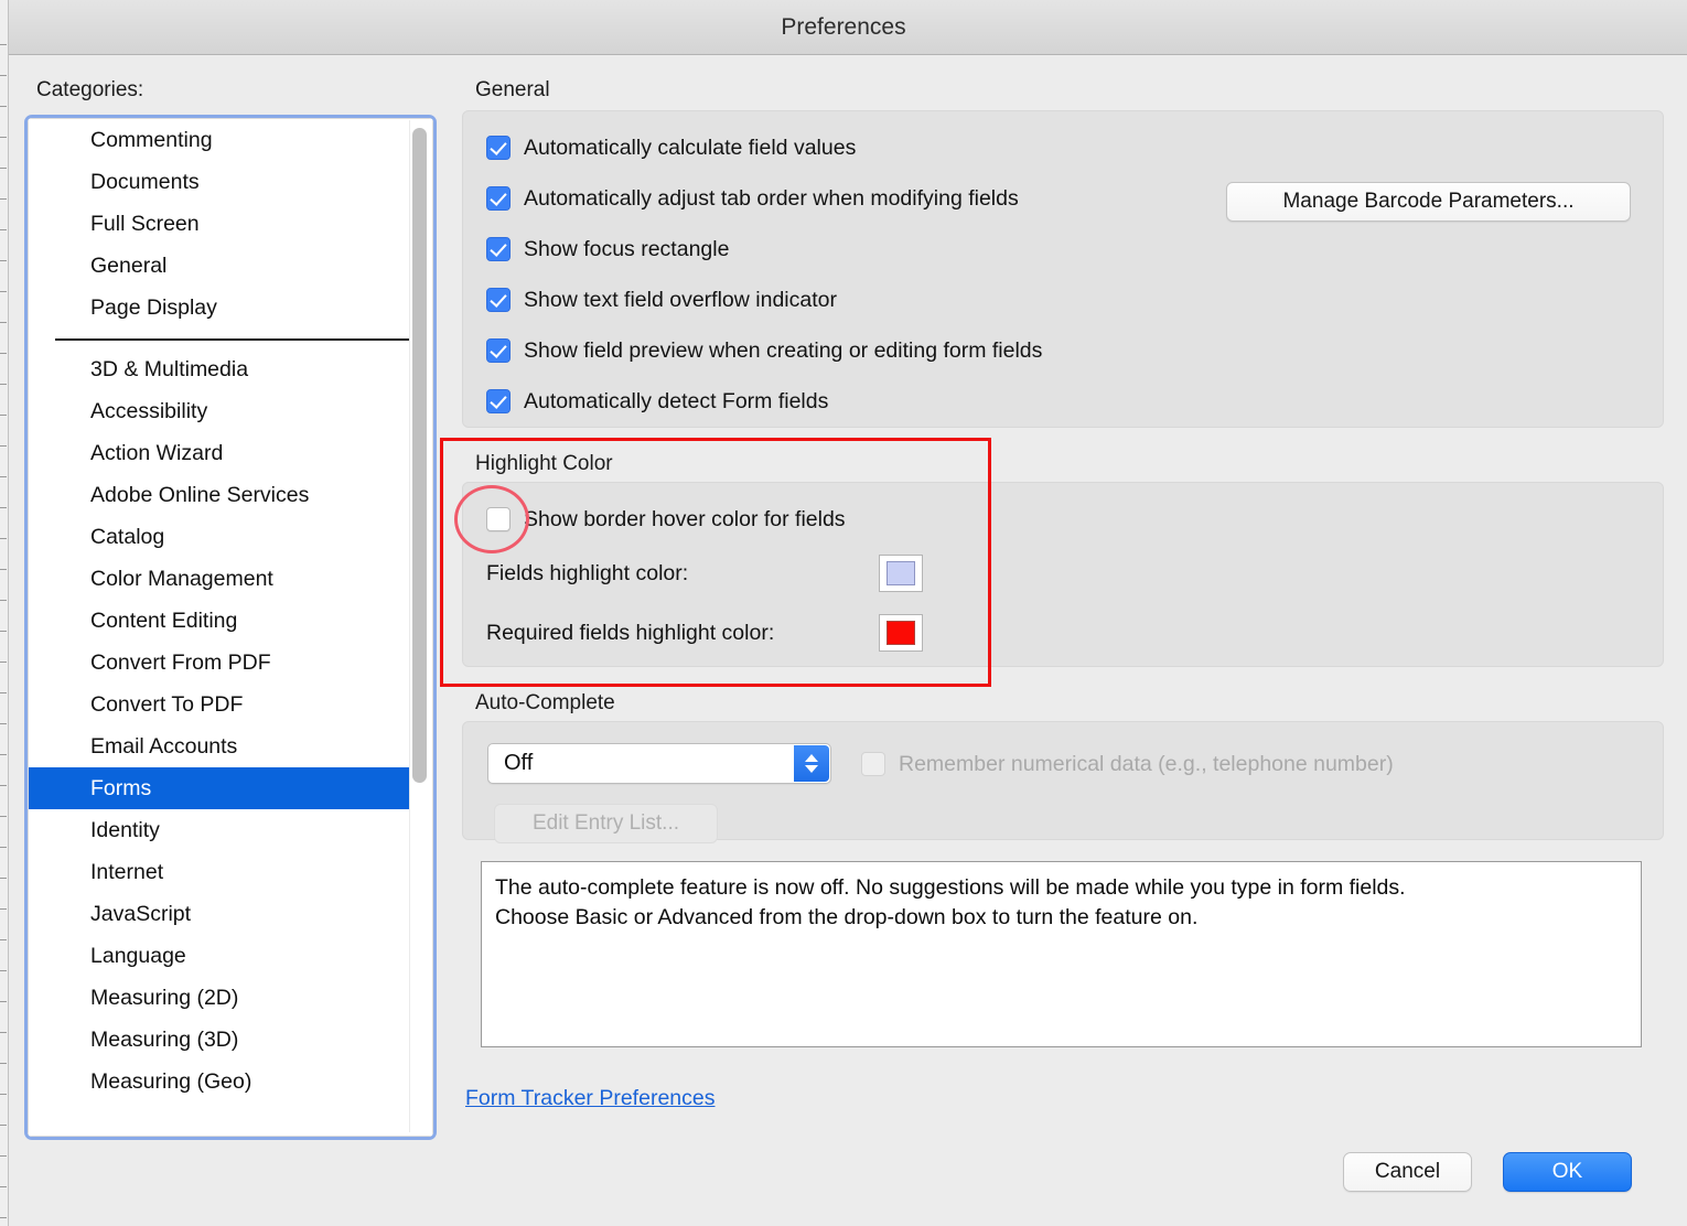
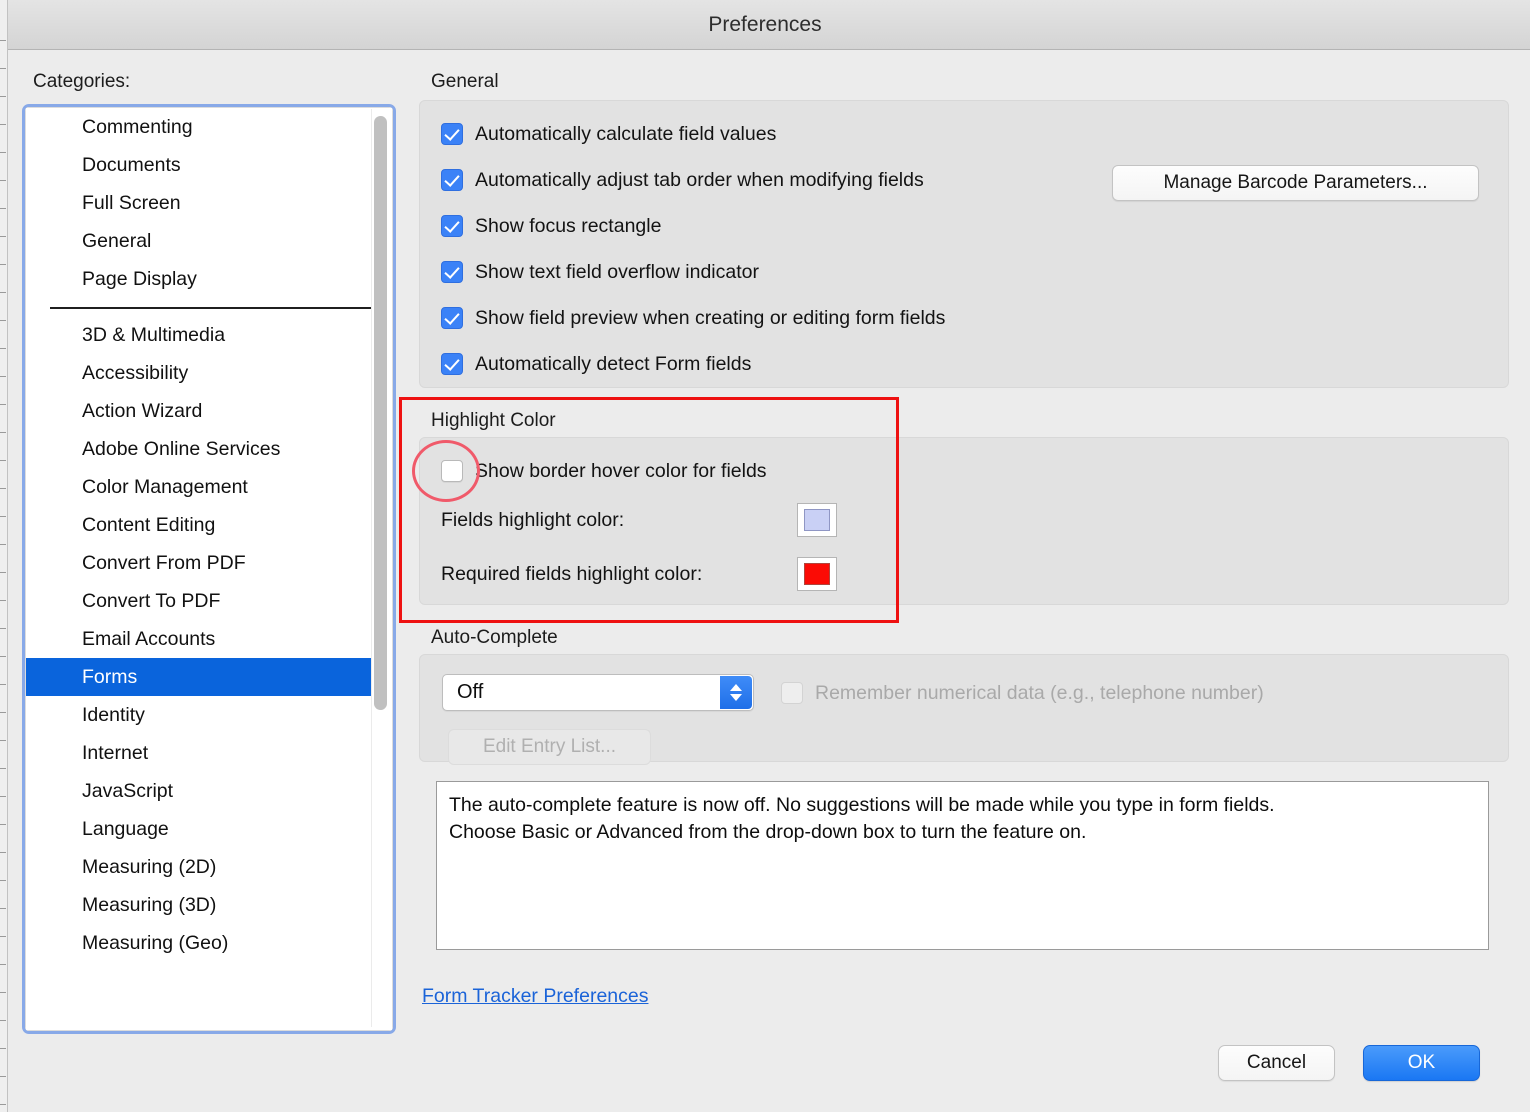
  Preferences
  Categories:
  Commenting
  Documents
  Full Screen
  General
  Page Display
  3D & Multimedia
  Accessibility
  Action Wizard
  Adobe Online Services
- Catalog
  Color Management
  Content Editing
  Convert From PDF
  Convert To PDF
  Email Accounts
  Forms
  Identity
  Internet
  JavaScript
  Language
  Measuring (2D)
  Measuring (3D)
  Measuring (Geo)
  General
  Automatically calculate field values
  Automatically adjust tab order when modifying fields
  Show focus rectangle
  Show text field overflow indicator
  Show field preview when creating or editing form fields
  Automatically detect Form fields
  Manage Barcode Parameters...
  Highlight Color
  Show border hover color for fields
  Fields highlight color:
  Required fields highlight color:
  Auto-Complete
  Off
  Remember numerical data (e.g., telephone number)
  Edit Entry List...
  The auto-complete feature is now off. No suggestions will be made while you type in form fields.
  Choose Basic or Advanced from the drop-down box to turn the feature on.
  Form Tracker Preferences
  Cancel
  OK
